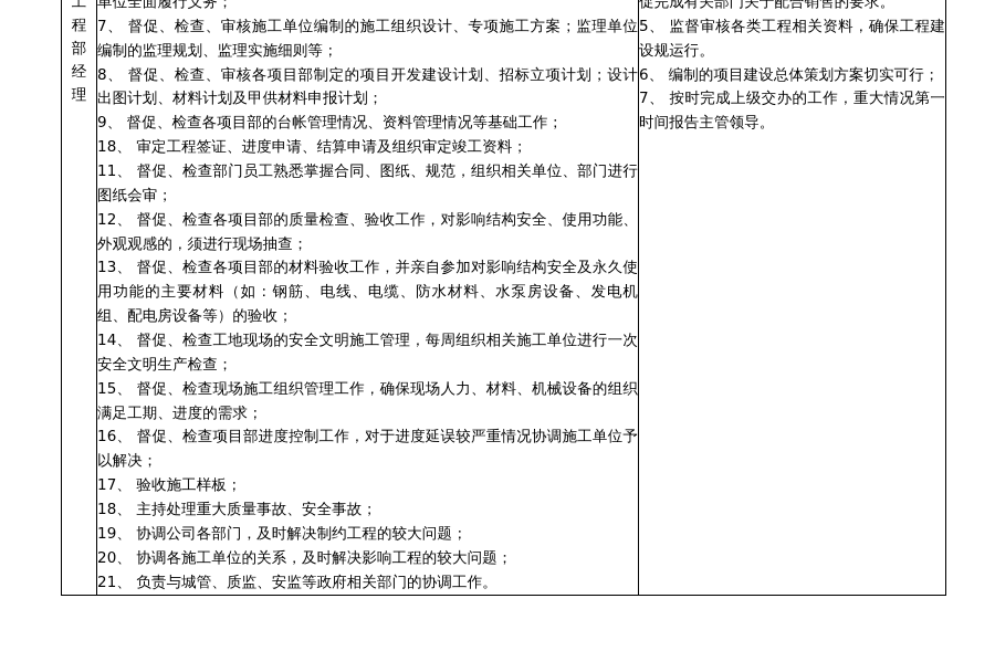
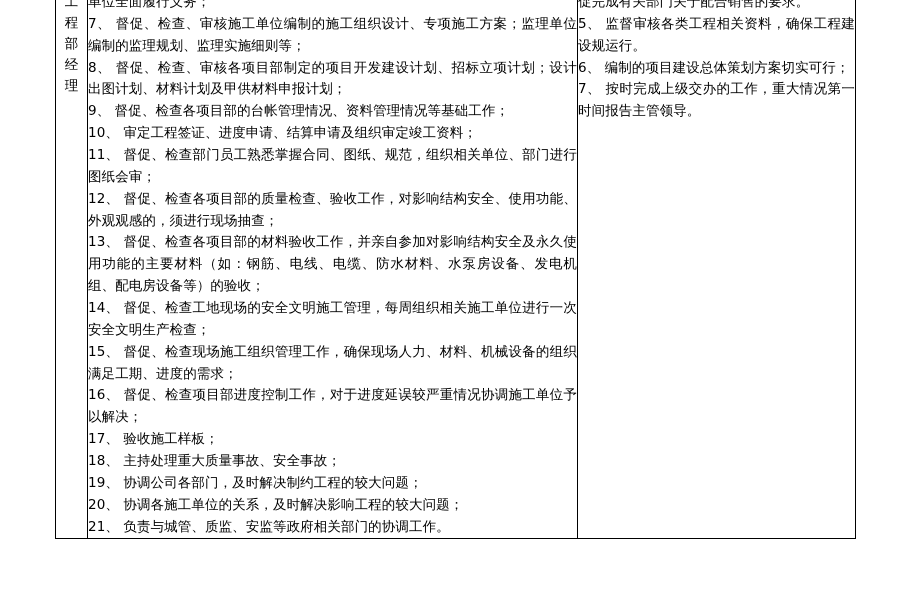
- 工 程 部 经 理	单位全面履行义务； 7、 督促、检查、审核施工单位编制的施工组织设计、专项施工方案；监理单位编制的监理规划、监理实施细则等； 8、 督促、检查、审核各项目部制定的项目开发建设计划、招标立项计划；设计出图计划、材料计划及甲供材料申报计划； 9、 督促、检查各项目部的台帐管理情况、资料管理情况等基础工作； 18、 审定工程签证、进度申请、结算申请及组织审定竣工资料； 11、 督促、检查部门员工熟悉掌握合同、图纸、规范，组织相关单位、部门进行图纸会审； 12、 督促、检查各项目部的质量检查、验收工作，对影响结构安全、使用功能、外观观感的，须进行现场抽查； 13、 督促、检查各项目部的材料验收工作，并亲自参加对影响结构安全及永久使用功能的主要材料（如：钢筋、电线、电缆、防水材料、水泵房设备、发电机组、配电房设备等）的验收； 14、 督促、检查工地现场的安全文明施工管理，每周组织相关施工单位进行一次安全文明生产检查； 15、 督促、检查现场施工组织管理工作，确保现场人力、材料、机械设备的组织满足工期、进度的需求； 16、 督促、检查项目部进度控制工作，对于进度延误较严重情况协调施工单位予以解决； 17、 验收施工样板； 18、 主持处理重大质量事故、安全事故； 19、 协调公司各部门，及时解决制约工程的较大问题； 20、 协调各施工单位的关系，及时解决影响工程的较大问题； 21、 负责与城管、质监、安监等政府相关部门的协调工作。	促完成有关部门关于配合销售的要求。 5、 监督审核各类工程相关资料，确保工程建设规运行。 6、 编制的项目建设总体策划方案切实可行； 7、 按时完成上级交办的工作，重大情况第一时间报告主管领导。
+ 工 程 部 经 理	单位全面履行义务； 7、 督促、检查、审核施工单位编制的施工组织设计、专项施工方案；监理单位编制的监理规划、监理实施细则等； 8、 督促、检查、审核各项目部制定的项目开发建设计划、招标立项计划；设计出图计划、材料计划及甲供材料申报计划； 9、 督促、检查各项目部的台帐管理情况、资料管理情况等基础工作； 10、 审定工程签证、进度申请、结算申请及组织审定竣工资料； 11、 督促、检查部门员工熟悉掌握合同、图纸、规范，组织相关单位、部门进行图纸会审； 12、 督促、检查各项目部的质量检查、验收工作，对影响结构安全、使用功能、外观观感的，须进行现场抽查； 13、 督促、检查各项目部的材料验收工作，并亲自参加对影响结构安全及永久使用功能的主要材料（如：钢筋、电线、电缆、防水材料、水泵房设备、发电机组、配电房设备等）的验收； 14、 督促、检查工地现场的安全文明施工管理，每周组织相关施工单位进行一次安全文明生产检查； 15、 督促、检查现场施工组织管理工作，确保现场人力、材料、机械设备的组织满足工期、进度的需求； 16、 督促、检查项目部进度控制工作，对于进度延误较严重情况协调施工单位予以解决； 17、 验收施工样板； 18、 主持处理重大质量事故、安全事故； 19、 协调公司各部门，及时解决制约工程的较大问题； 20、 协调各施工单位的关系，及时解决影响工程的较大问题； 21、 负责与城管、质监、安监等政府相关部门的协调工作。	促完成有关部门关于配合销售的要求。 5、 监督审核各类工程相关资料，确保工程建设规运行。 6、 编制的项目建设总体策划方案切实可行； 7、 按时完成上级交办的工作，重大情况第一时间报告主管领导。
